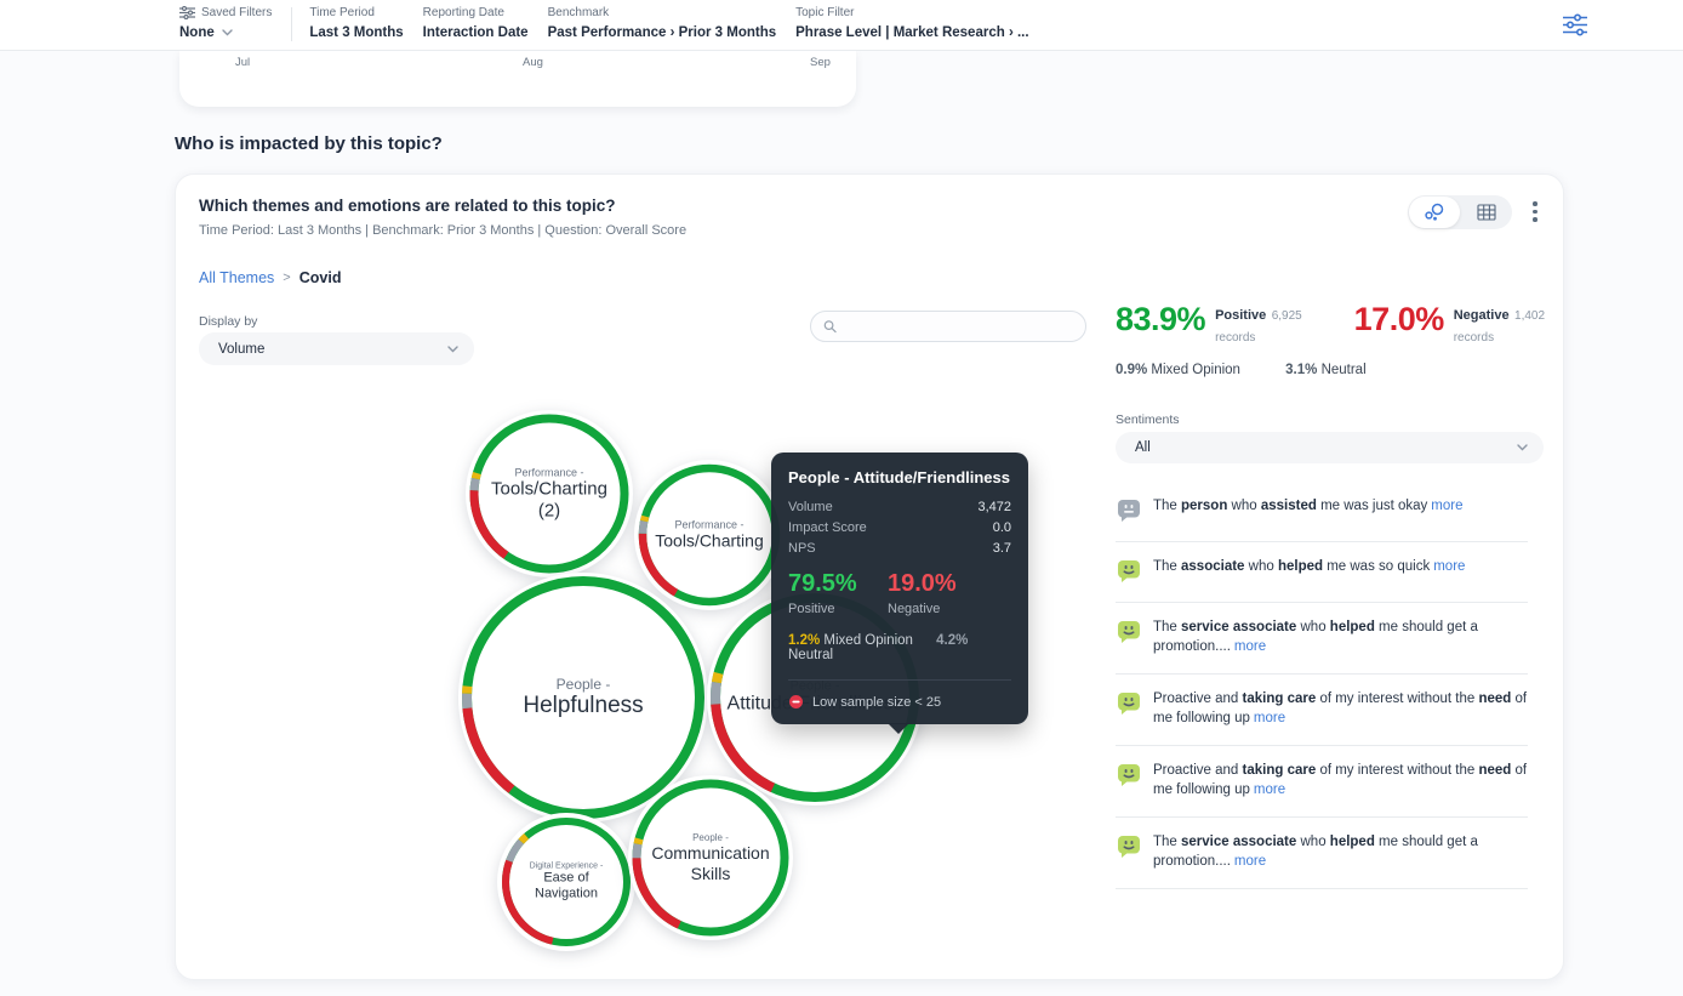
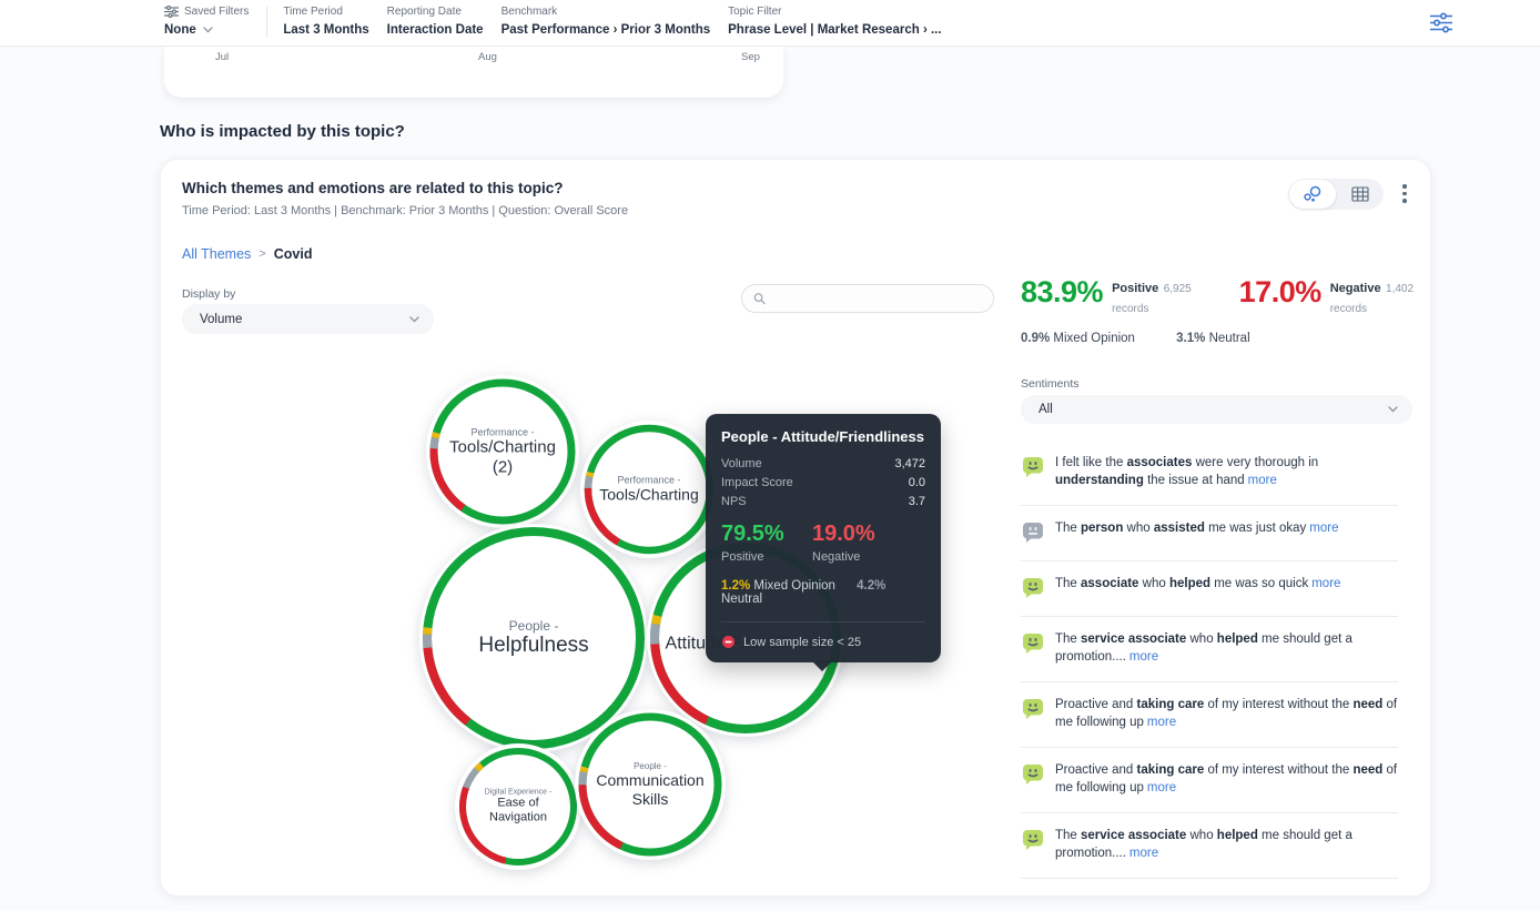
  Saved Filters
  None
  Time Period
  Last 3 Months
  Reporting Date
  Interaction Date
  Benchmark
  Past Performance › Prior 3 Months
  Topic Filter
  Phrase Level | Market Research › ...
  Jul
  Aug
  Sep
  Who is impacted by this topic?
  Which themes and emotions are related to this topic?
  Time Period: Last 3 Months | Benchmark: Prior 3 Months | Question: Overall Score
  All Themes
  >
  Covid
  Display by
  Volume
  83.9%
  Positive 6,925 records
  17.0%
  Negative 1,402 records
  0.9% Mixed Opinion 3.1% Neutral
  Sentiments
  All
+ I felt like the associates were very thorough in understanding the issue at hand more
  The person who assisted me was just okay more
  The associate who helped me was so quick more
  The service associate who helped me should get a promotion.... more
  Proactive and taking care of my interest without the need of me following up more
  Proactive and taking care of my interest without the need of me following up more
  The service associate who helped me should get a promotion.... more
  Performance -
  Tools/Charting (2)
  Performance -
  Tools/Charting
  People -
  Helpfulness
  Ease of Navigation
  People -
  Communication Skills
  People - Attitude/Friendliness
  Volume
  3,472
  Impact Score
  0.0
  NPS
  3.7
  79.5%
  Positive
  19.0%
  Negative
  1.2% Mixed Opinion 4.2% Neutral
  Low sample size < 25
